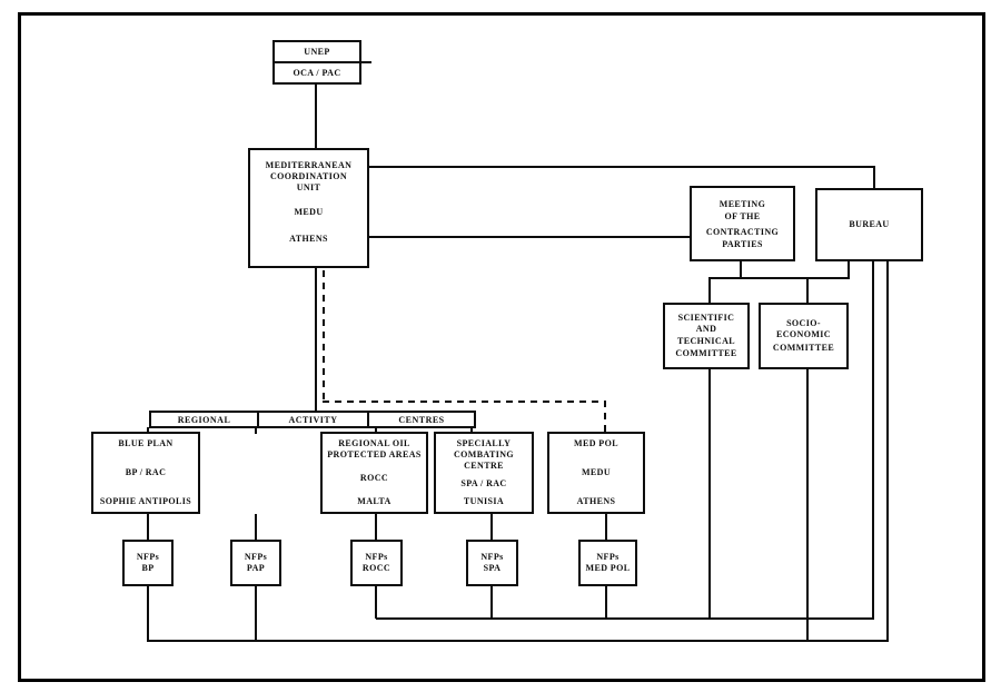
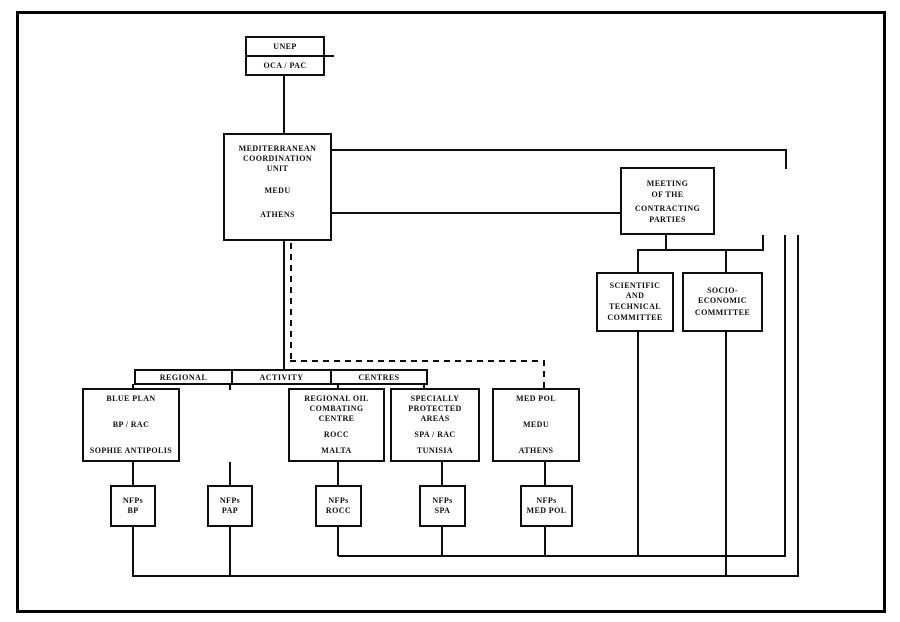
  UNEP
  OCA / PAC
  MEDITERRANEAN
  COORDINATION
  UNIT
  MEDU
  ATHENS
  MEETING
  OF THE
  CONTRACTING
  PARTIES
- BUREAU
  SCIENTIFIC AND
  TECHNICAL
  COMMITTEE
  SOCIO-ECONOMIC
  COMMITTEE
  REGIONAL
  ACTIVITY
  CENTRES
  BLUE PLAN
  BP / RAC
  SOPHIE ANTIPOLIS
  REGIONAL OIL
- PROTECTED AREAS
+ COMBATING CENTRE
  ROCC
  MALTA
  SPECIALLY
- COMBATING CENTRE
+ PROTECTED AREAS
  SPA / RAC
  TUNISIA
  MED POL
  MEDU
  ATHENS
  NFPs
  BP
  NFPs
  PAP
  NFPs
  ROCC
  NFPs
  SPA
  NFPs
  MED POL
